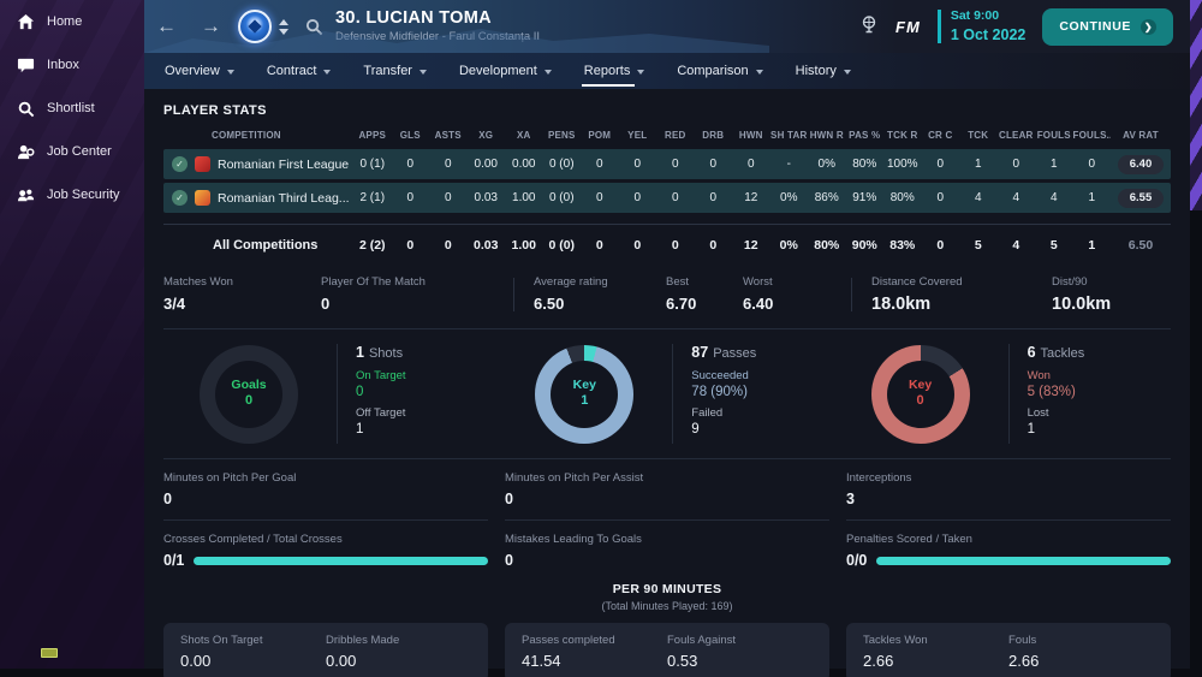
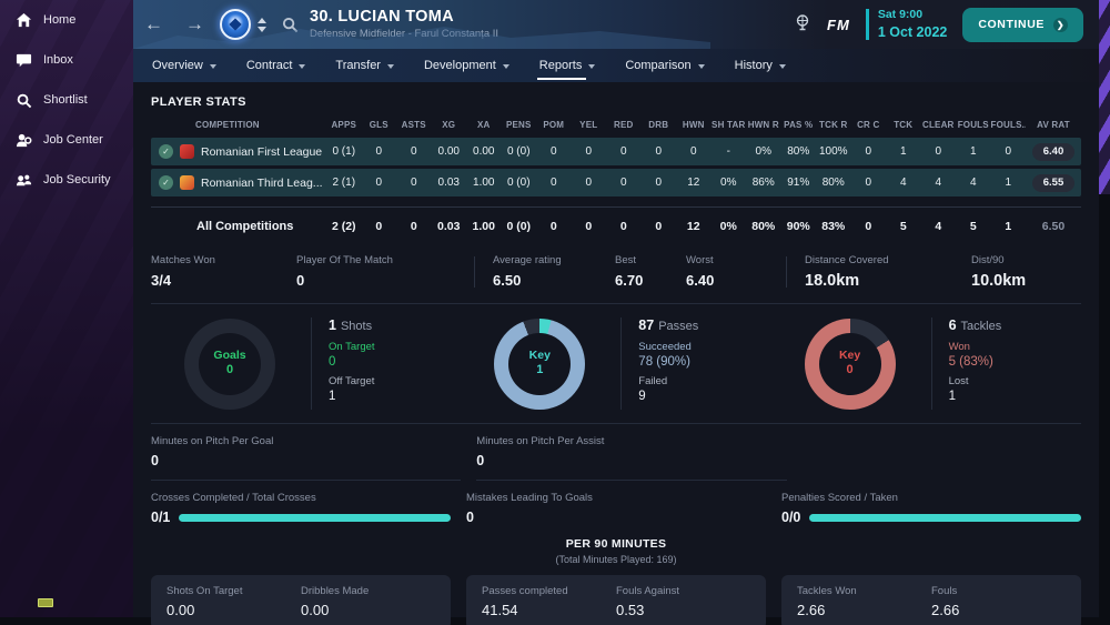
  Home
  Inbox
  Shortlist
  Job Center
  Job Security
  ←
  →
  30. LUCIAN TOMA
  Defensive Midfielder - Farul Constanța II
  FM
  Sat 9:00
  1 Oct 2022
  CONTINUE
  ❯
  Overview
  Contract
  Transfer
  Development
  Reports
  Comparison
  History
  PLAYER STATS
  COMPETITION
  APPS
  GLS
  ASTS
  XG
  XA
  PENS
  POM
  YEL
  RED
  DRB
  HWN
  SH TAR
  HWN R
  PAS %
  TCK R
  CR C
  TCK
  CLEAR
  FOULS
  FOULS.
  AV RAT
  ✓
  Romanian First League
  0 (1)
  0
  0
  0.00
  0.00
  0 (0)
  0
  0
  0
  0
  0
  -
  0%
  80%
  100%
  0
  1
  0
  1
  0
  6.40
  ✓
  Romanian Third Leag...
  2 (1)
  0
  0
  0.03
  1.00
  0 (0)
  0
  0
  0
  0
  12
  0%
  86%
  91%
  80%
  0
  4
  4
  4
  1
  6.55
  All Competitions
  2 (2)
  0
  0
  0.03
  1.00
  0 (0)
  0
  0
  0
  0
  12
  0%
  80%
  90%
  83%
  0
  5
  4
  5
  1
  6.50
  Matches Won
  3/4
  Player Of The Match
  0
  Average rating
  6.50
  Best
  6.70
  Worst
  6.40
  Distance Covered
  18.0km
  Dist/90
  10.0km
  Goals
  0
  1 Shots
  On Target
  0
  Off Target
  1
  Key
  1
  87 Passes
  Succeeded
  78 (90%)
  Failed
  9
  Key
  0
  6 Tackles
  Won
  5 (83%)
  Lost
  1
  Minutes on Pitch Per Goal
  0
  Minutes on Pitch Per Assist
  0
- Interceptions
- 3
  Crosses Completed / Total Crosses
  0/1
  Mistakes Leading To Goals
  0
  Penalties Scored / Taken
  0/0
  PER 90 MINUTES
  (Total Minutes Played: 169)
  Shots On Target
  0.00
  Dribbles Made
  0.00
  Passes completed
  41.54
  Fouls Against
  0.53
  Tackles Won
  2.66
  Fouls
  2.66
